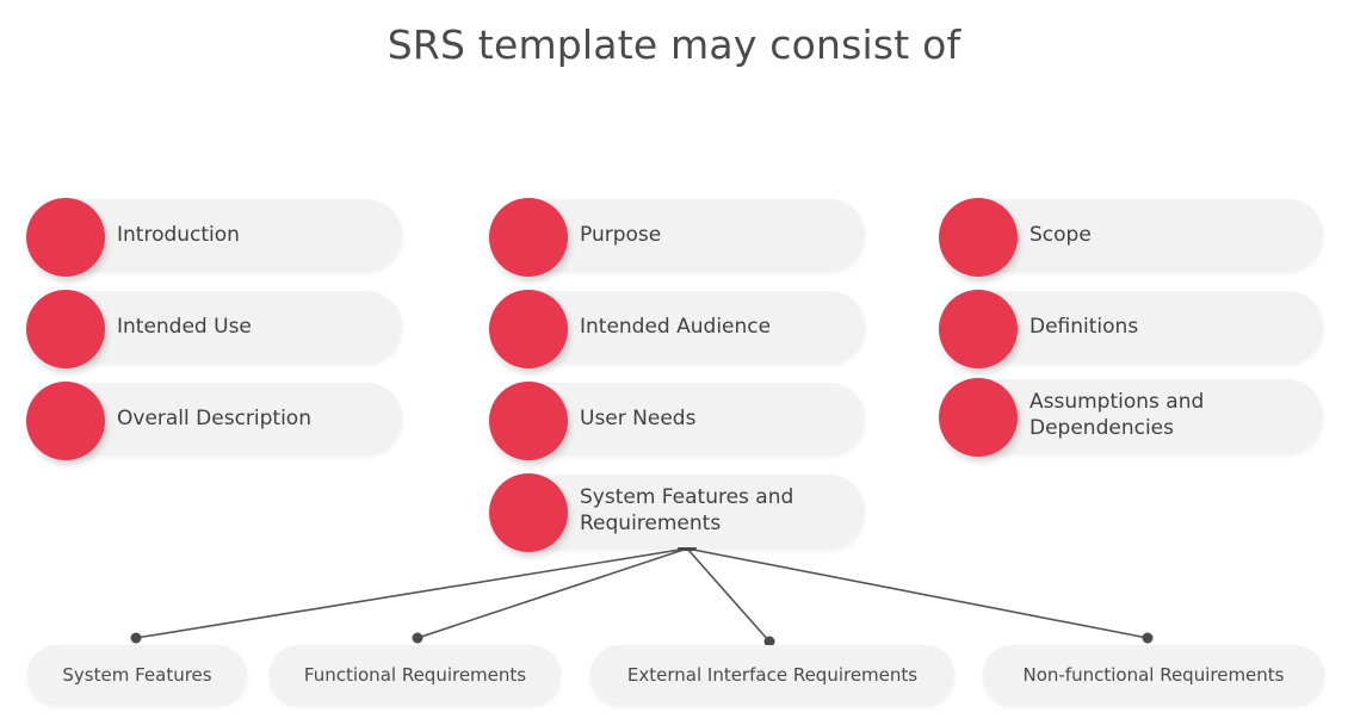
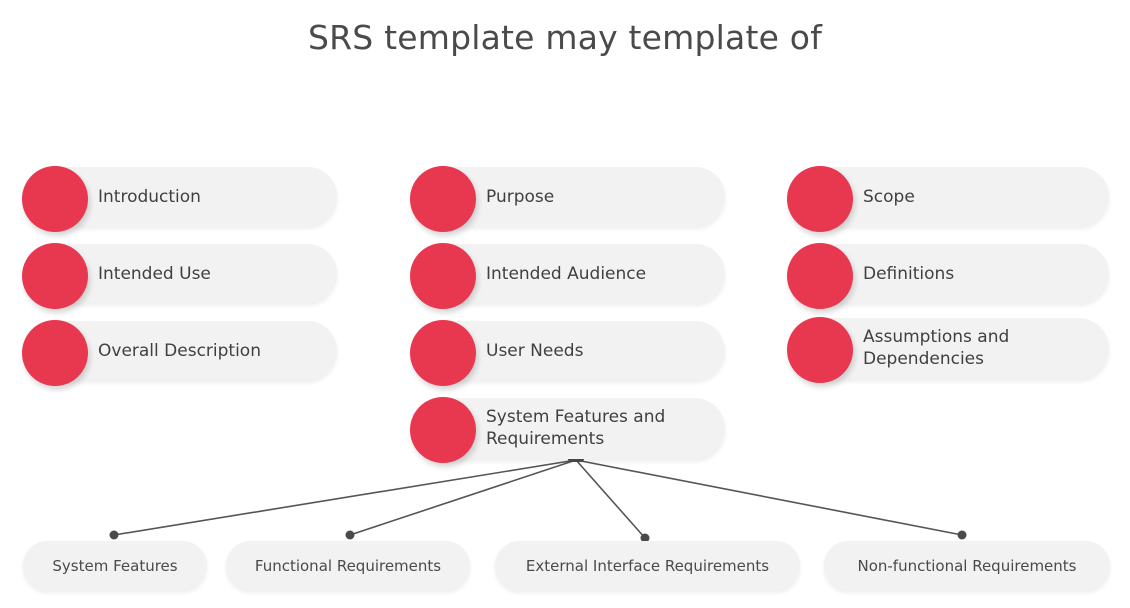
- SRS template may consist of
+ SRS template may template of
  Introduction
  Intended Use
  Overall Description
  Purpose
  Intended Audience
  User Needs
  System Features and
  Requirements
  Scope
  Definitions
  Assumptions and
  Dependencies
  System Features
  Functional Requirements
  External Interface Requirements
  Non-functional Requirements
